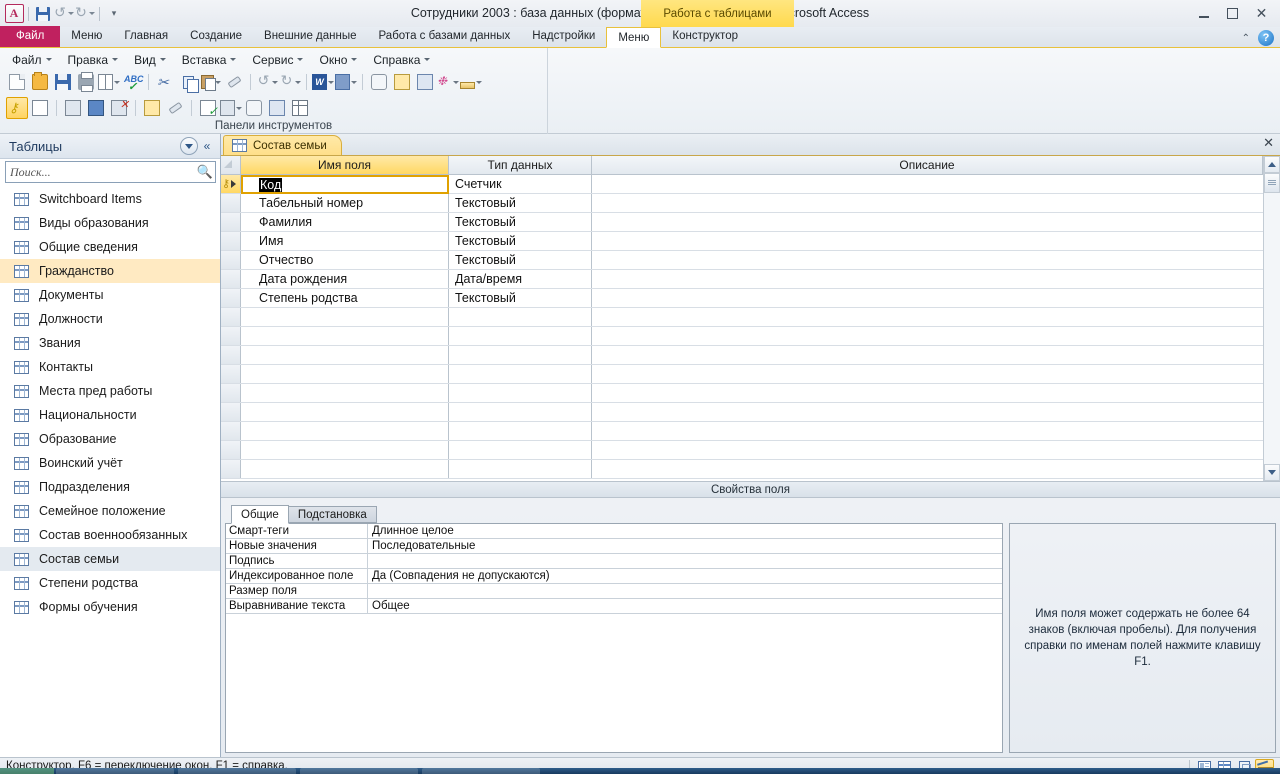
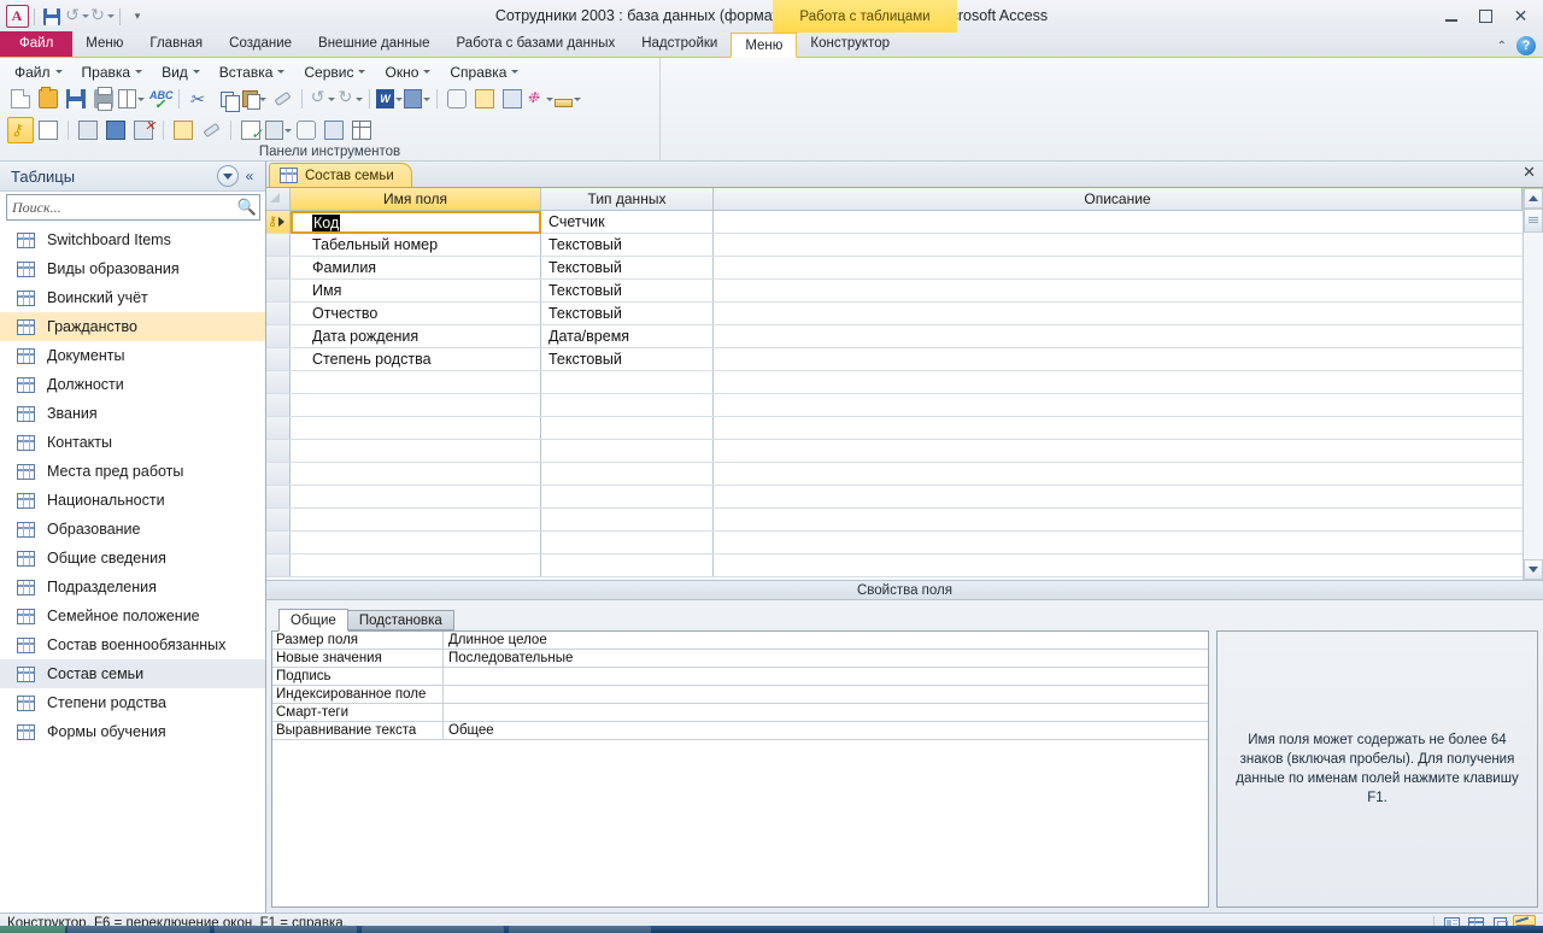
  A
  ↻
  ▾
  Работа с таблицами
  ✕
  Файл
  Меню
  Главная
  Создание
  Внешние данные
  Работа с базами данных
  Надстройки
  Меню
  Конструктор
  ⌃
  ?
  Файл
  Правка
  Вид
  Вставка
  Сервис
  Окно
  Справка
  ABC
  ✂
  ↻
  W
  ❉
  ⚷
  Панели инструментов
  Таблицы
  «
  Поиск...
  🔍
  Switchboard Items
  Виды образования
- Общие сведения
+ Воинский учёт
  Гражданство
  Документы
  Должности
  Звания
  Контакты
  Места пред работы
  Национальности
  Образование
- Воинский учёт
+ Общие сведения
  Подразделения
  Семейное положение
  Состав военнообязанных
  Состав семьи
  Степени родства
  Формы обучения
  Состав семьи
  ✕
  Имя поля
  Тип данных
  Описание
  ⚷
  Код
  Счетчик
  Табельный номер
  Текстовый
  Фамилия
  Текстовый
  Имя
  Текстовый
  Отчество
  Текстовый
  Дата рождения
  Дата/время
  Степень родства
  Текстовый
  Свойства поля
  Общие
  Подстановка
- Смарт-теги
+ Размер поля
  Длинное целое
  Новые значения
  Последовательные
  Подпись
  Индексированное поле
- Да (Совпадения не допускаются)
- Размер поля
+ Смарт-теги
  Выравнивание текста
  Общее
- Имя поля может содержать не более 64 знаков (включая пробелы). Для получения справки по именам полей нажмите клавишу F1.
+ Имя поля может содержать не более 64 знаков (включая пробелы). Для получения данные по именам полей нажмите клавишу F1.
  Конструктор. F6 = переключение окон. F1 = справка.
